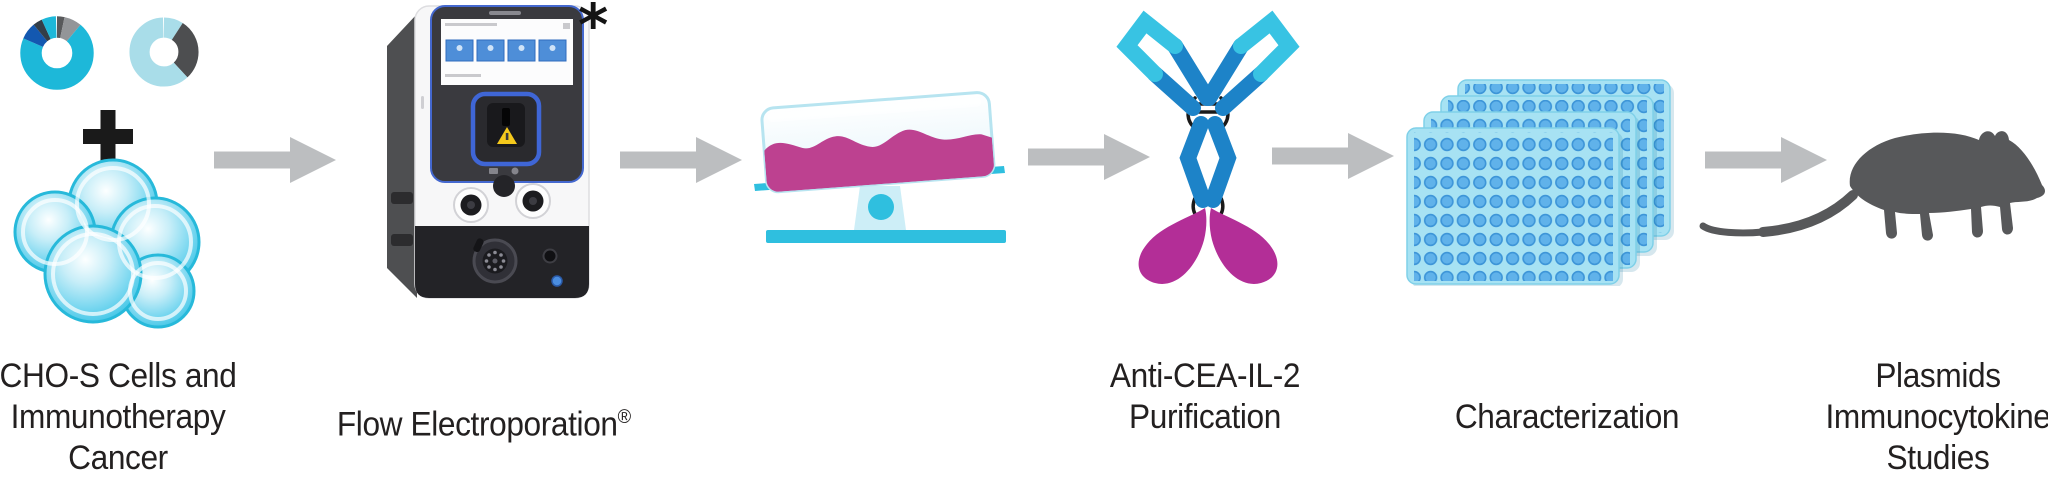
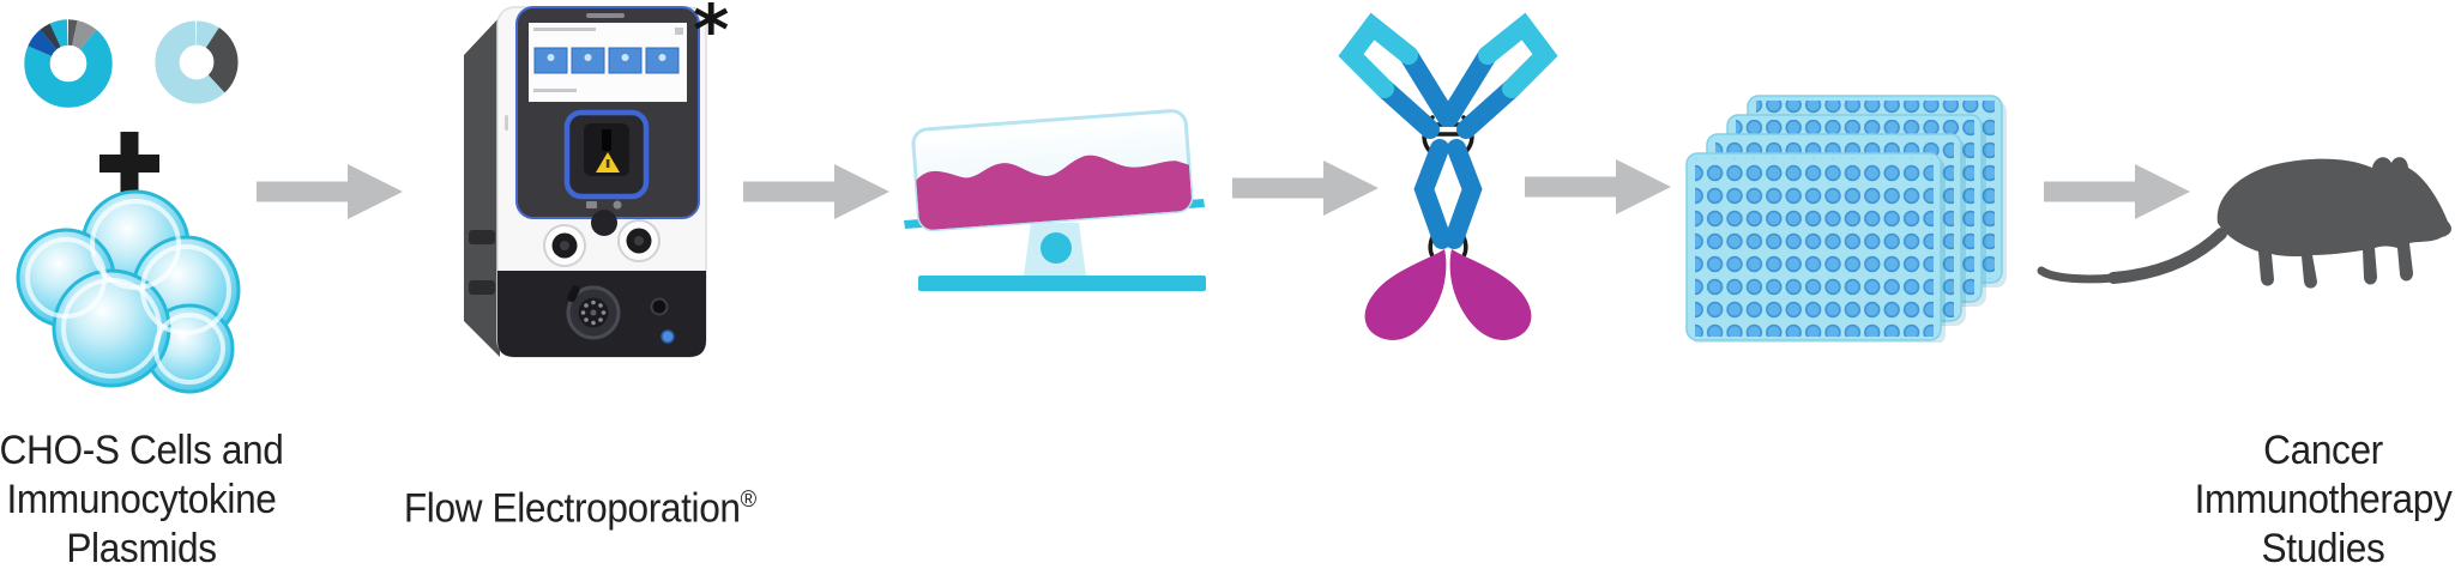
  *
  CHO-S Cells and
- Immunotherapy
+ Immunocytokine
- Cancer
+ Plasmids
  Flow Electroporation®
- Anti-CEA-IL-2
- Purification
- Characterization
- Plasmids
+ Cancer
- Immunocytokine
+ Immunotherapy
  Studies
